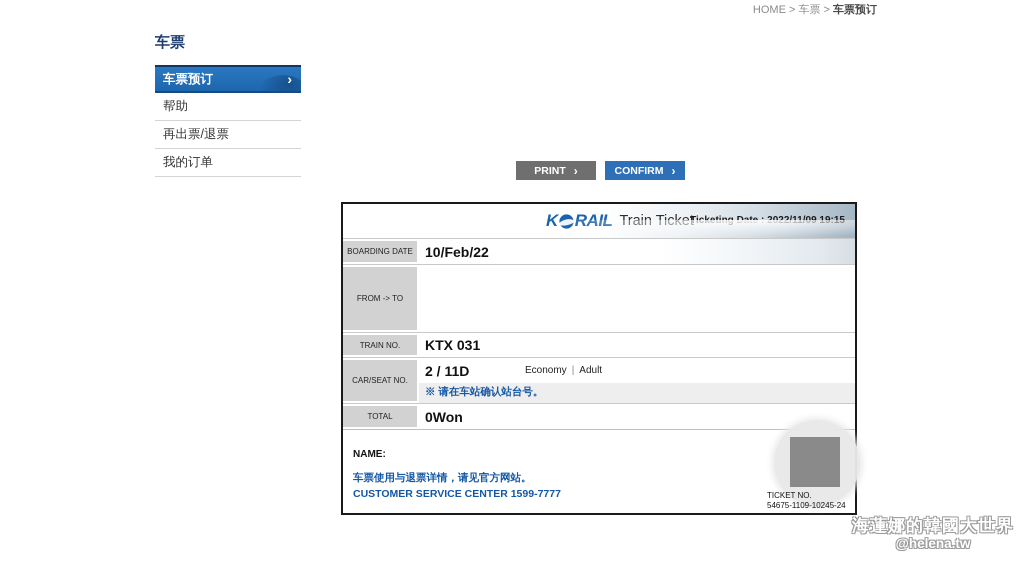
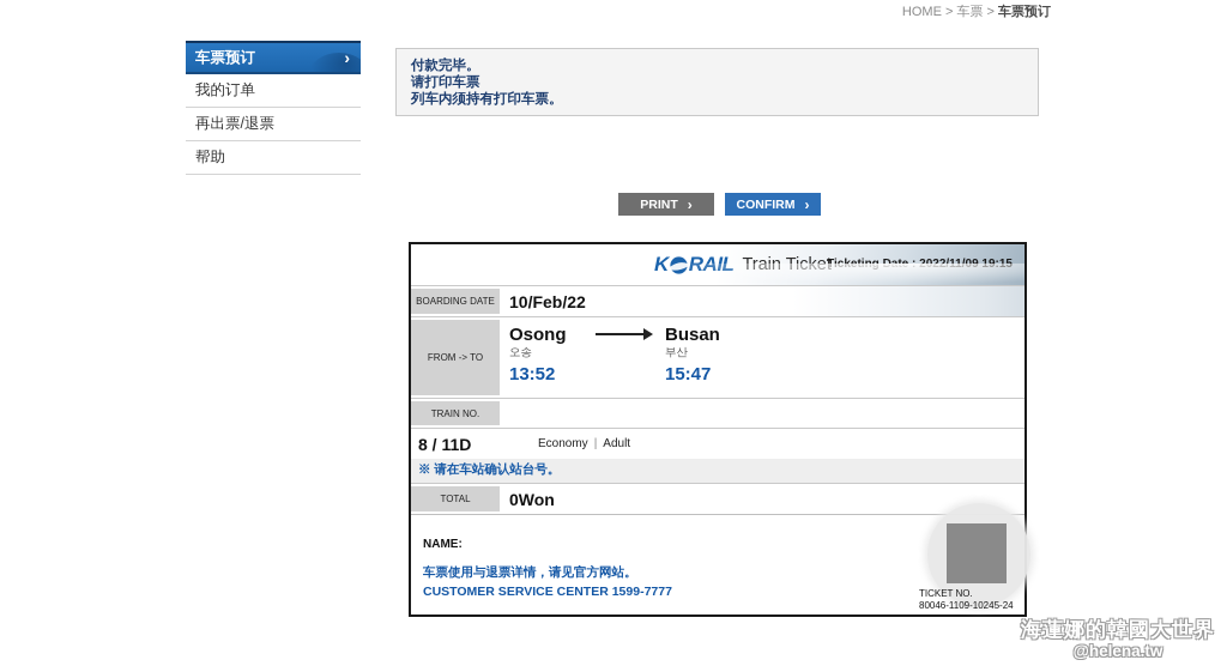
  HOME > 车票 > 车票预订
- 车票
  车票预订
  ›
- 帮助
+ 我的订单
  再出票/退票
- 我的订单
+ 帮助
+ 付款完毕。
+ 请打印车票
+ 列车内须持有打印车票。
  PRINT
  ›
  CONFIRM
  ›
  K
  BOARDING DATE
  10/Feb/22
  FROM -> TO
+ Osong
+ 오송
+ 13:52
+ Busan
+ 부산
+ 15:47
  TRAIN NO.
- KTX 031
- CAR/SEAT NO.
- 2 / 11D
+ 8 / 11D
  Economy
  |
  Adult
  ※ 请在车站确认站台号。
  TOTAL
  0Won
  NAME:
  车票使用与退票详情，请见官方网站。
  CUSTOMER SERVICE CENTER 1599-7777
  TICKET NO.
- 54675-1109-10245-24
+ 80046-1109-10245-24
  海蓮娜的韓國大世界
  @helena.tw
